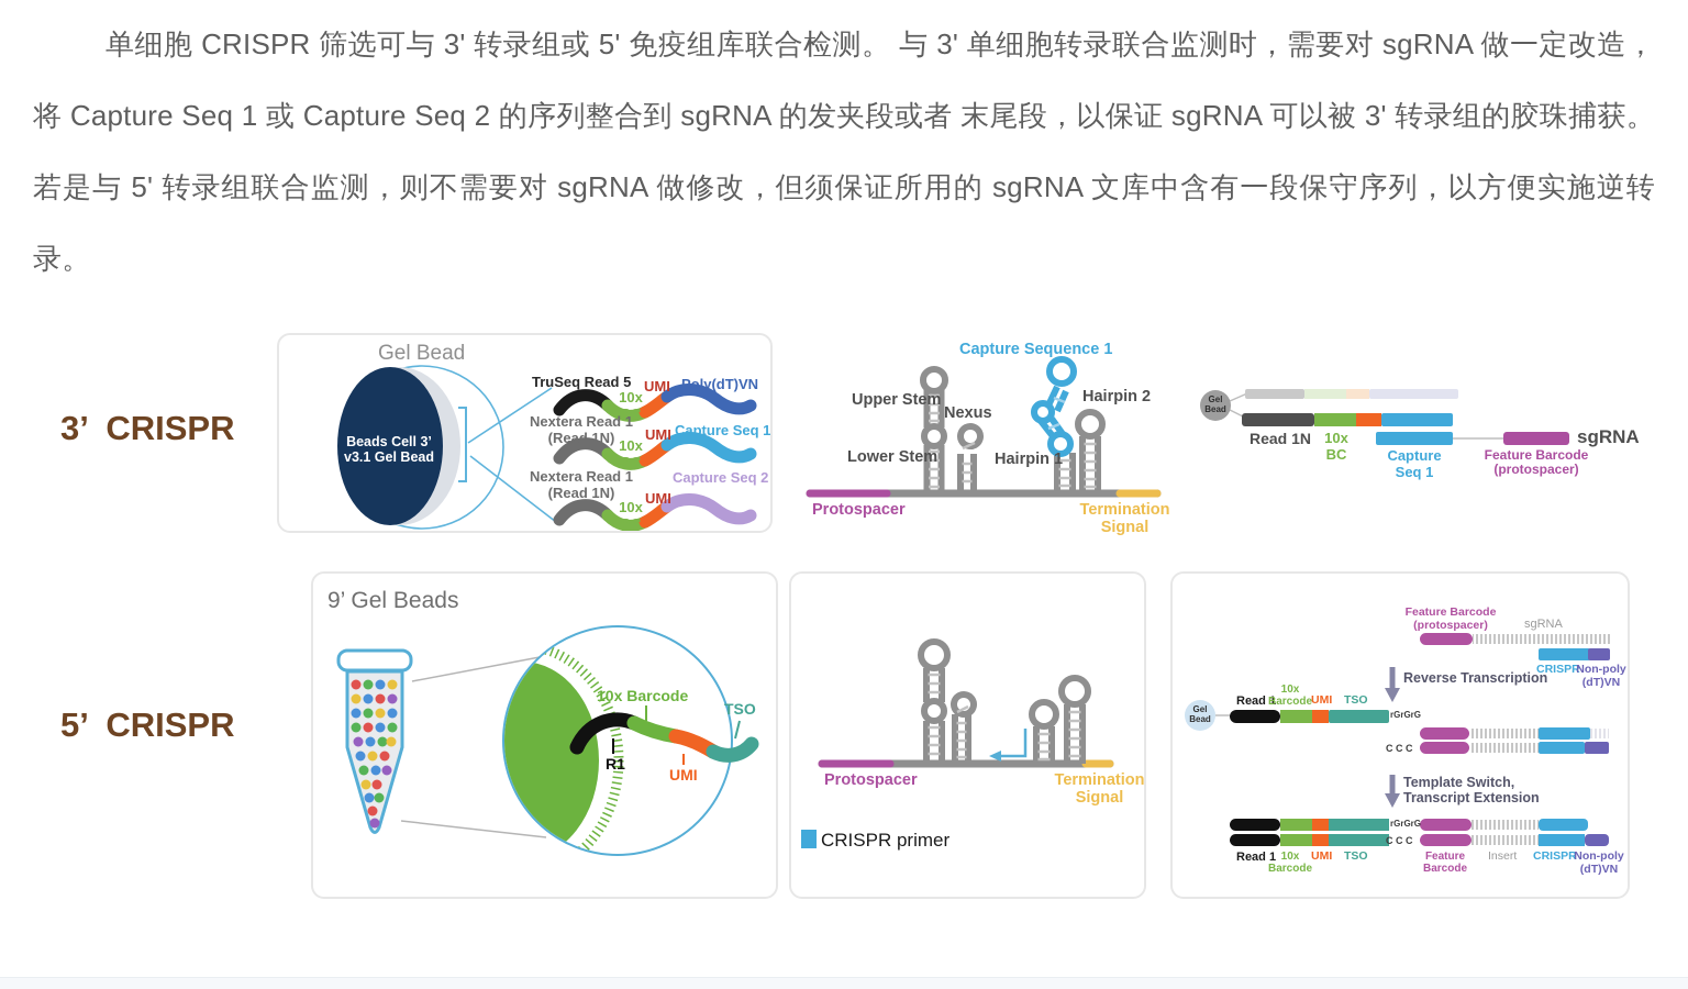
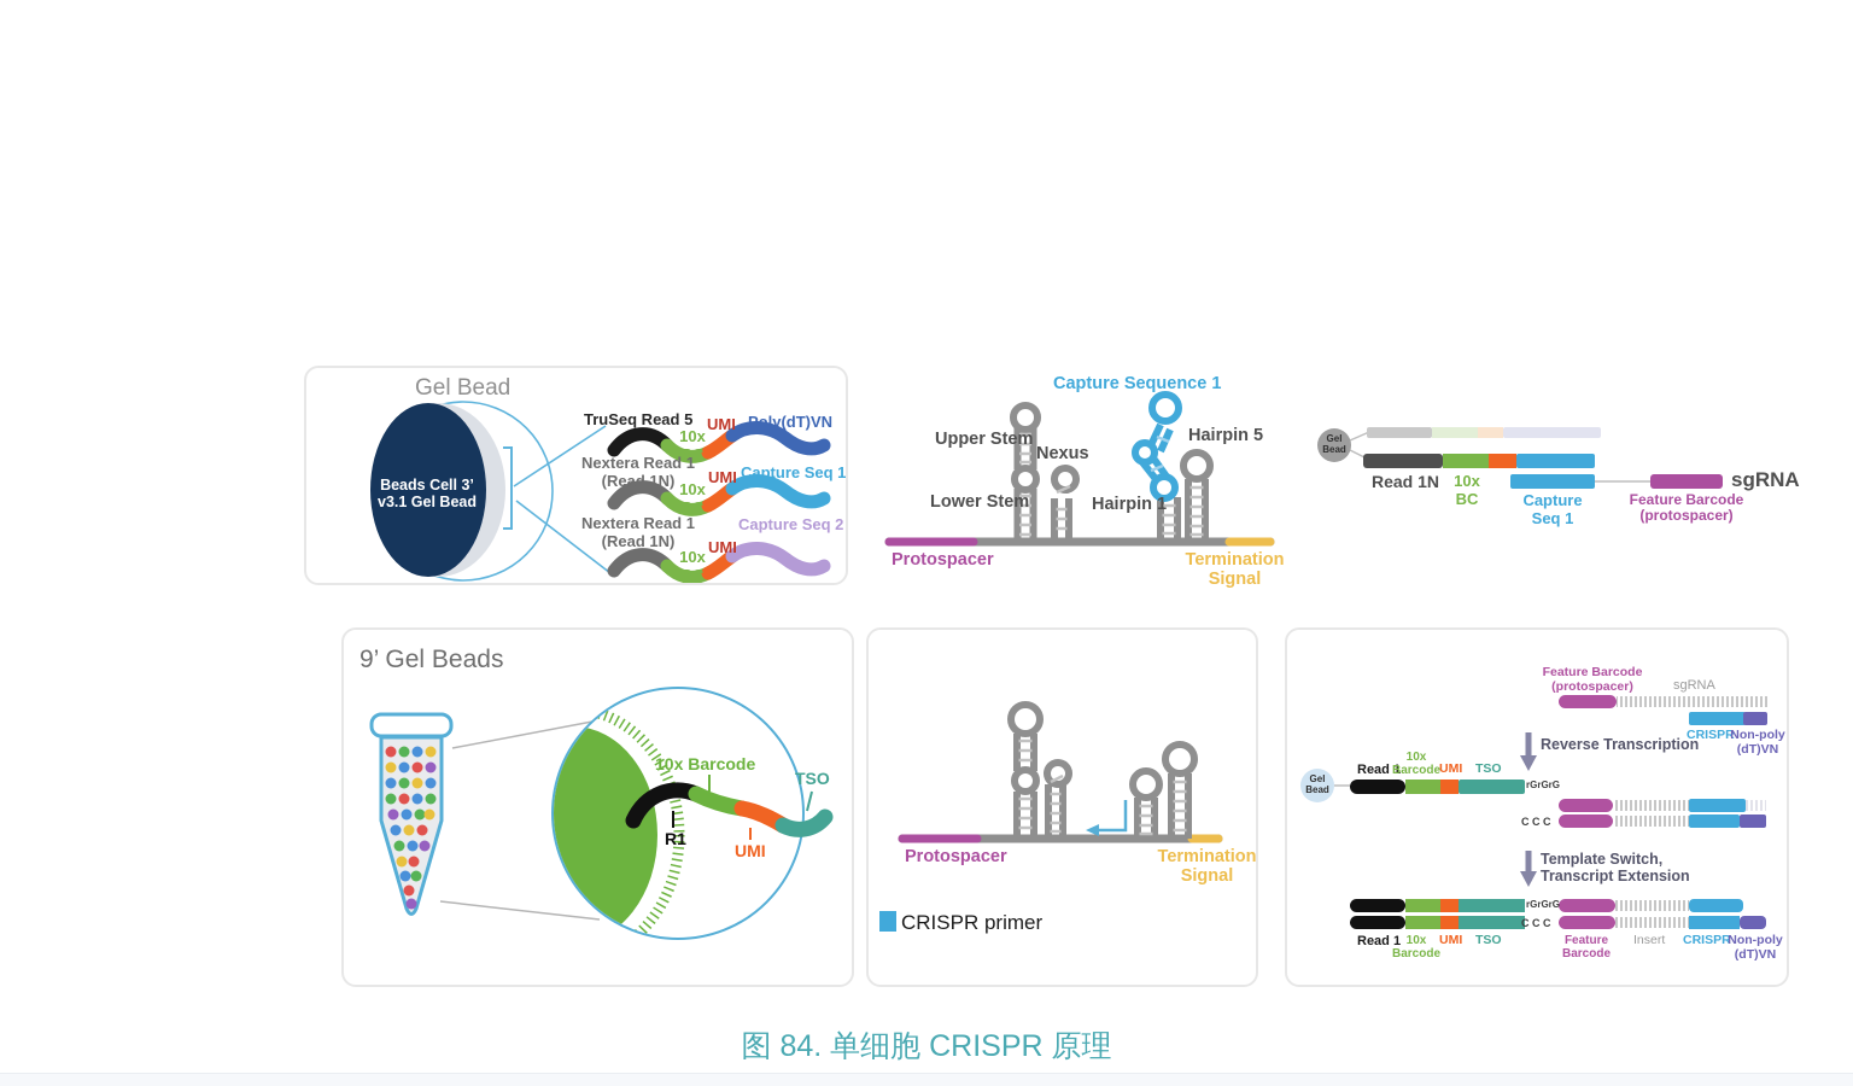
- 单细胞 CRISPR 筛选可与 3' 转录组或 5' 免疫组库联合检测。 与 3' 单细胞转录联合监测时，需要对 sgRNA 做一定改造，将 Capture Seq 1 或 Capture Seq 2 的序列整合到 sgRNA 的发夹段或者 末尾段，以保证 sgRNA 可以被 3' 转录组的胶珠捕获。 若是与 5' 转录组联合监测，则不需要对 sgRNA 做修改，但须保证所用的 sgRNA 文库中含有一段保守序列，以方便实施逆转录。
- 3’ CRISPR
- 5’ CRISPR
  Gel Bead
  Beads Cell 3’ v3.1 Gel Bead
  TruSeq Read 5
  10x BC
  UMI
  Poly(dT)VN
  Nextera Read 1 (Read 1N)
  10x BC
  UMI
  Capture Seq 1
  Nextera Read 1 (Read 1N)
  10x BC
  UMI
  Capture Seq 2
  Capture Sequence 1
  Upper Stem
  Nexus
- Hairpin 2
+ Hairpin 5
  Lower Stem
  Hairpin 1
  Protospacer
  Termination Signal
  Gel Bead
  Read 1N
  10x BC
  Capture Seq 1
  Feature Barcode (protospacer)
  sgRNA
  9’ Gel Beads
  10x Barcode
  TSO
  R1
  UMI
  Protospacer
  Termination Signal
  CRISPR primer
  Feature Barcode (protospacer)
  sgRNA
  CRISPR
  Non-poly (dT)VN
  Reverse Transcription
  Gel Bead
  Read 1
  10x Barcode
  UMI
  TSO
  rGrGrG
  C C C
  Template Switch, Transcript Extension
  rGrGrG
  C C C
  Read 1
  10x Barcode
  UMI
  TSO
  Feature Barcode
  Insert
  CRISPR
  Non-poly (dT)VN
+ 图 84. 单细胞 CRISPR 原理
